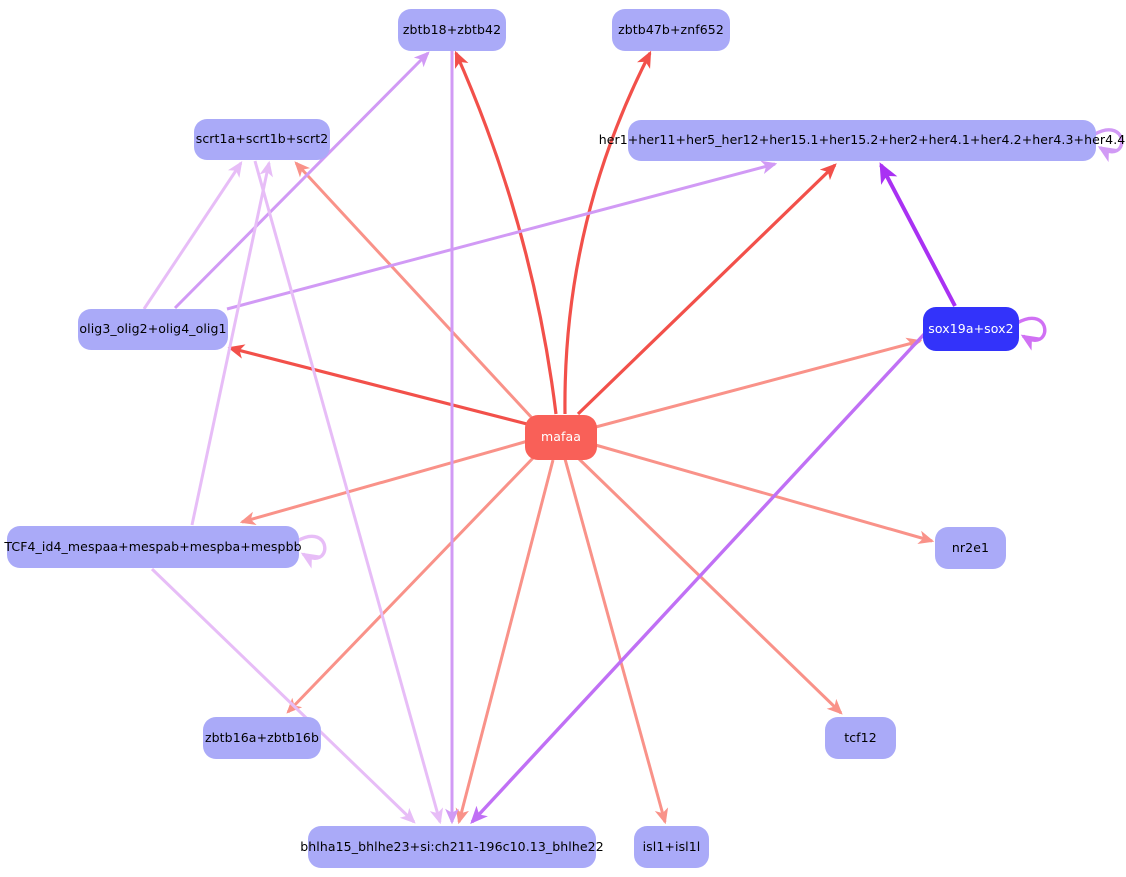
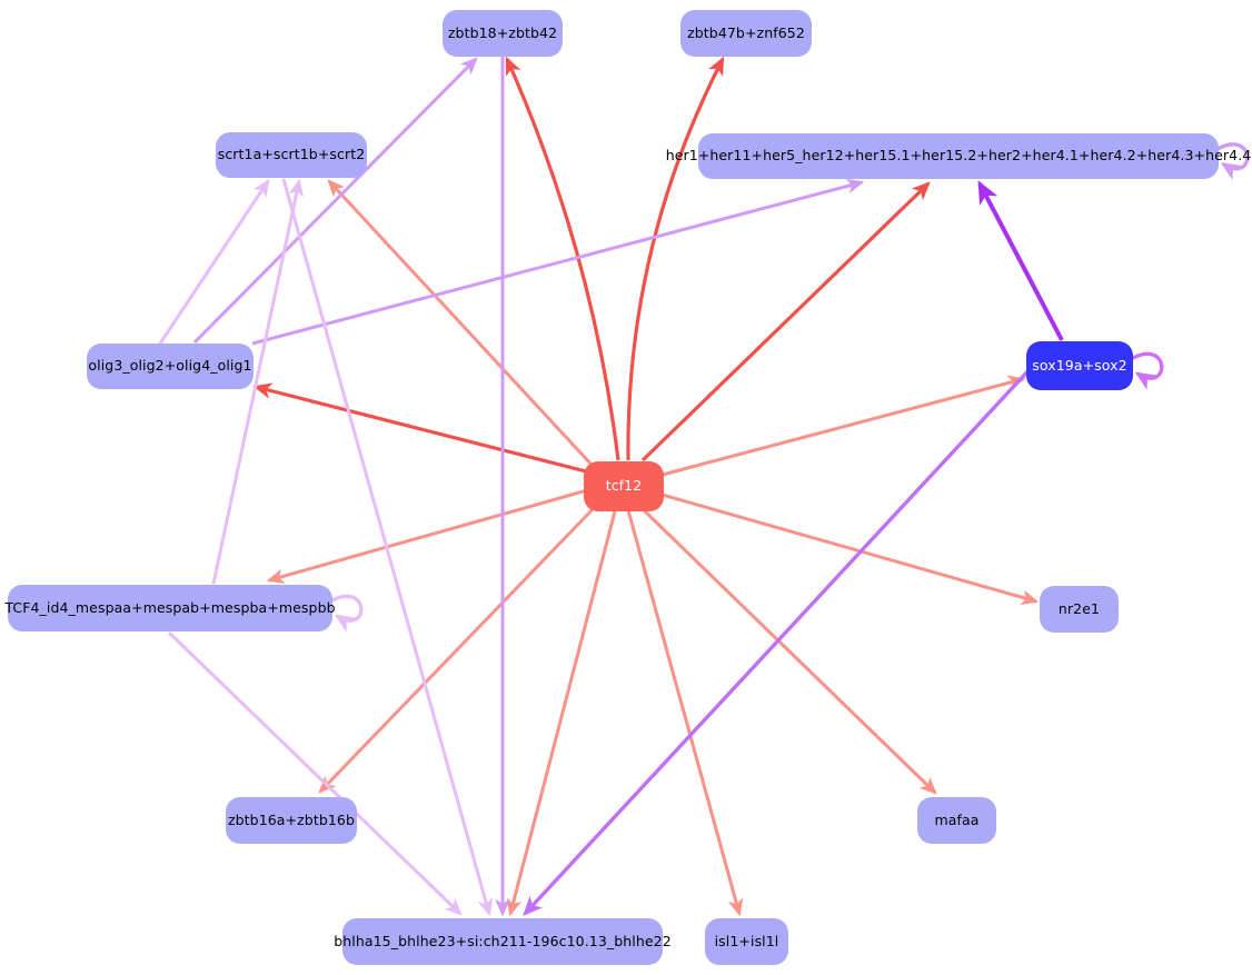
  zbtb18+zbtb42
  zbtb47b+znf652
  scrt1a+scrt1b+scrt2
  her1+her11+her5_her12+her15.1+her15.2+her2+her4.1+her4.2+her4.3+her4.4
  olig3_olig2+olig4_olig1
  sox19a+sox2
- mafaa
+ tcf12
  TCF4_id4_mespaa+mespab+mespba+mespbb
  nr2e1
- tcf12
+ mafaa
  zbtb16a+zbtb16b
  bhlha15_bhlhe23+si:ch211-196c10.13_bhlhe22
  isl1+isl1l
